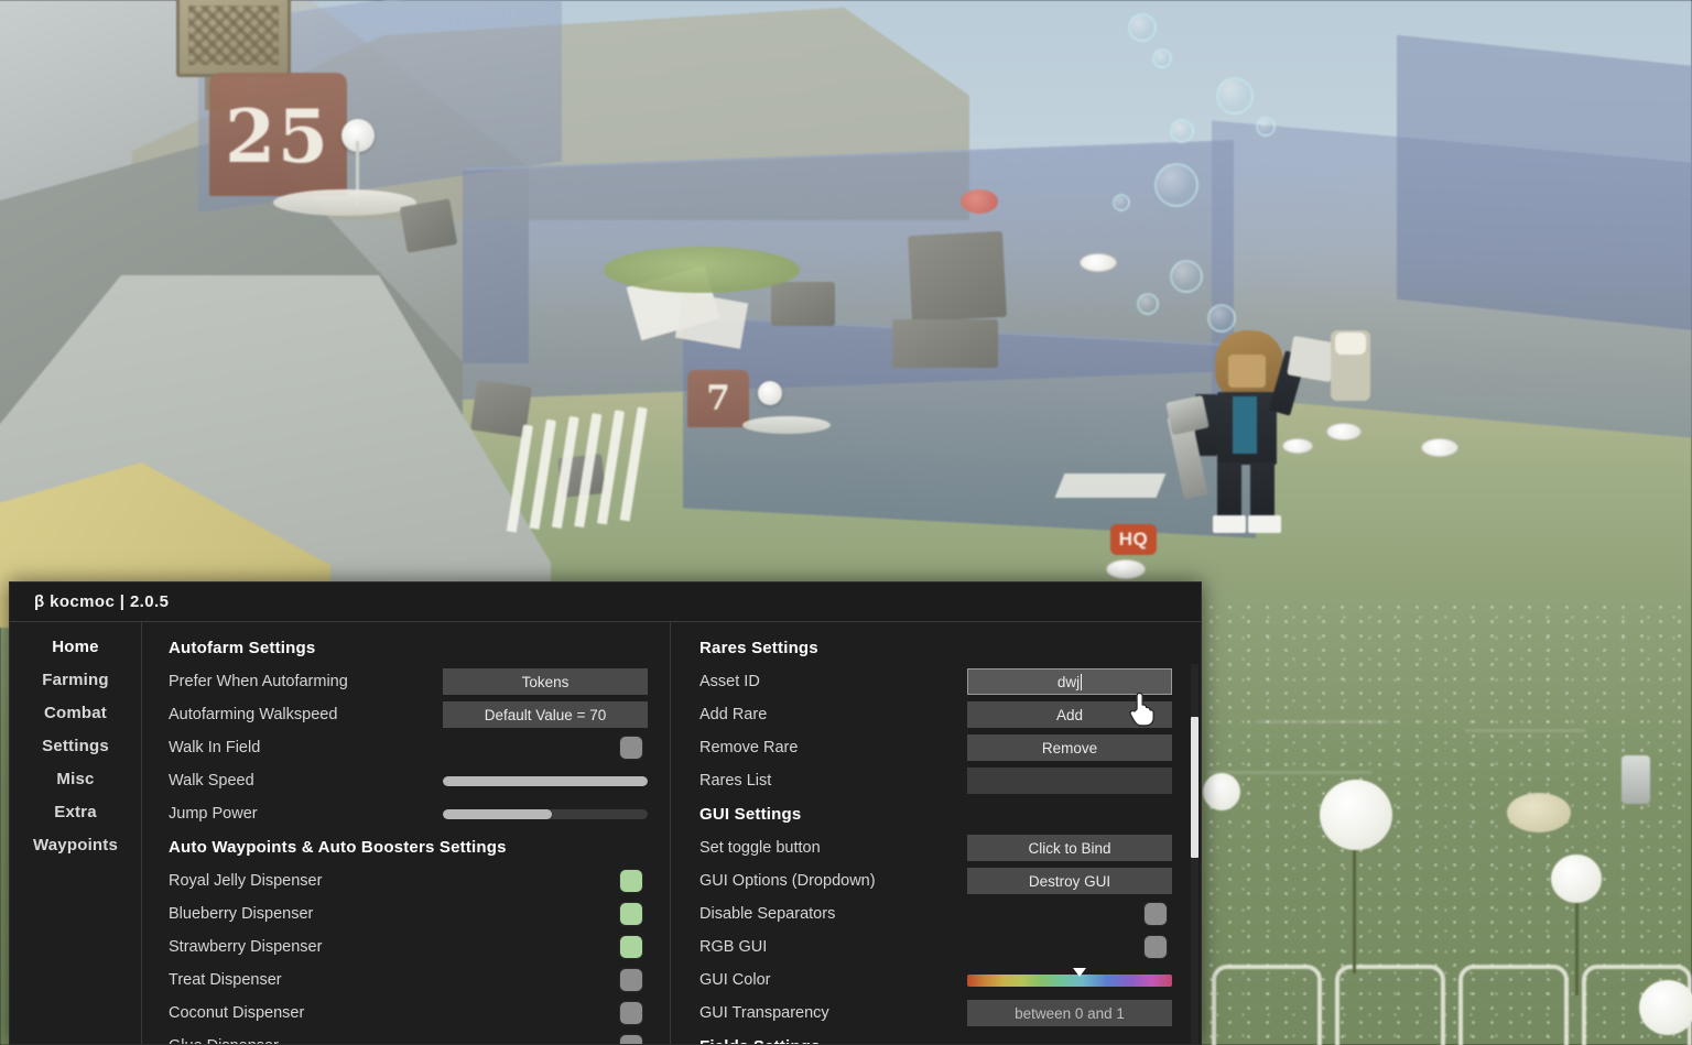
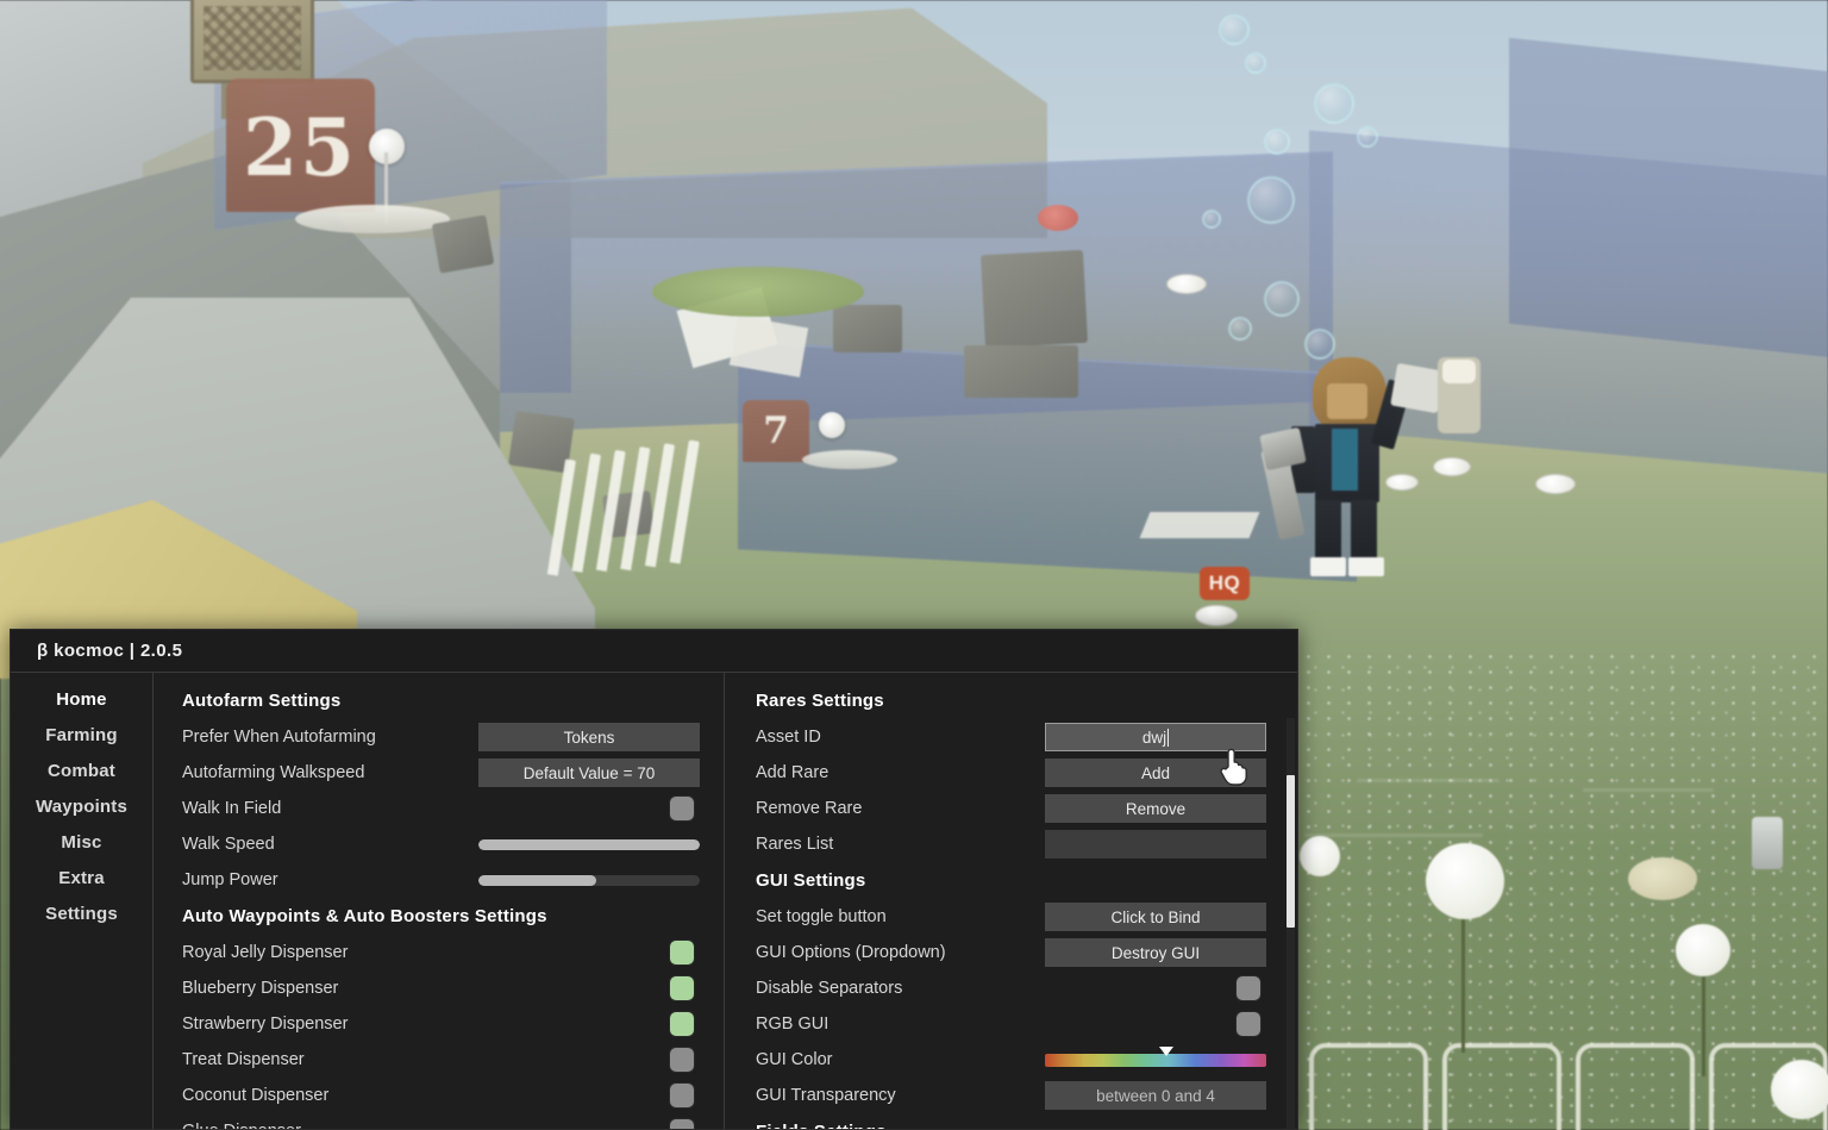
  25
  7
  HQ
  β kocmoc | 2.0.5
  Home
  Farming
  Combat
- Settings
+ Waypoints
  Misc
  Extra
- Waypoints
+ Settings
  Autofarm Settings
  Prefer When Autofarming
  Tokens
  Autofarming Walkspeed
  Default Value = 70
  Walk In Field
  Walk Speed
  Jump Power
  Auto Waypoints & Auto Boosters Settings
  Royal Jelly Dispenser
  Blueberry Dispenser
  Strawberry Dispenser
  Treat Dispenser
  Coconut Dispenser
  Rares Settings
  Asset ID
  dwj
  Add Rare
  Add
  Remove Rare
  Remove
  Rares List
  GUI Settings
  Set toggle button
  Click to Bind
  GUI Options (Dropdown)
  Destroy GUI
  Disable Separators
  RGB GUI
  GUI Color
  GUI Transparency
- between 0 and 1
+ between 0 and 4
